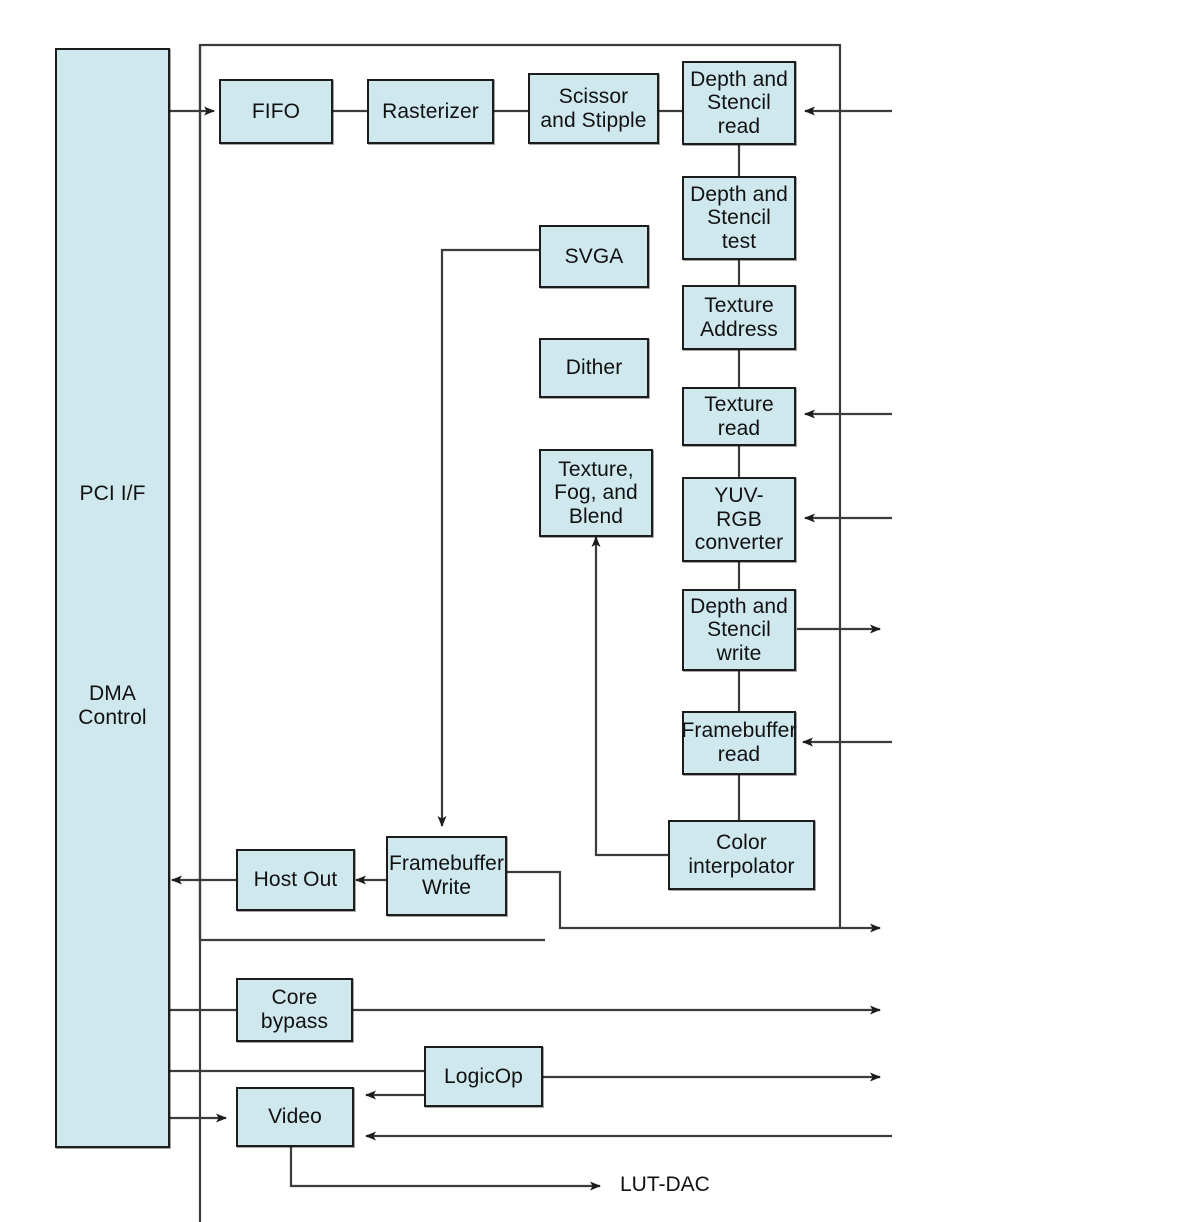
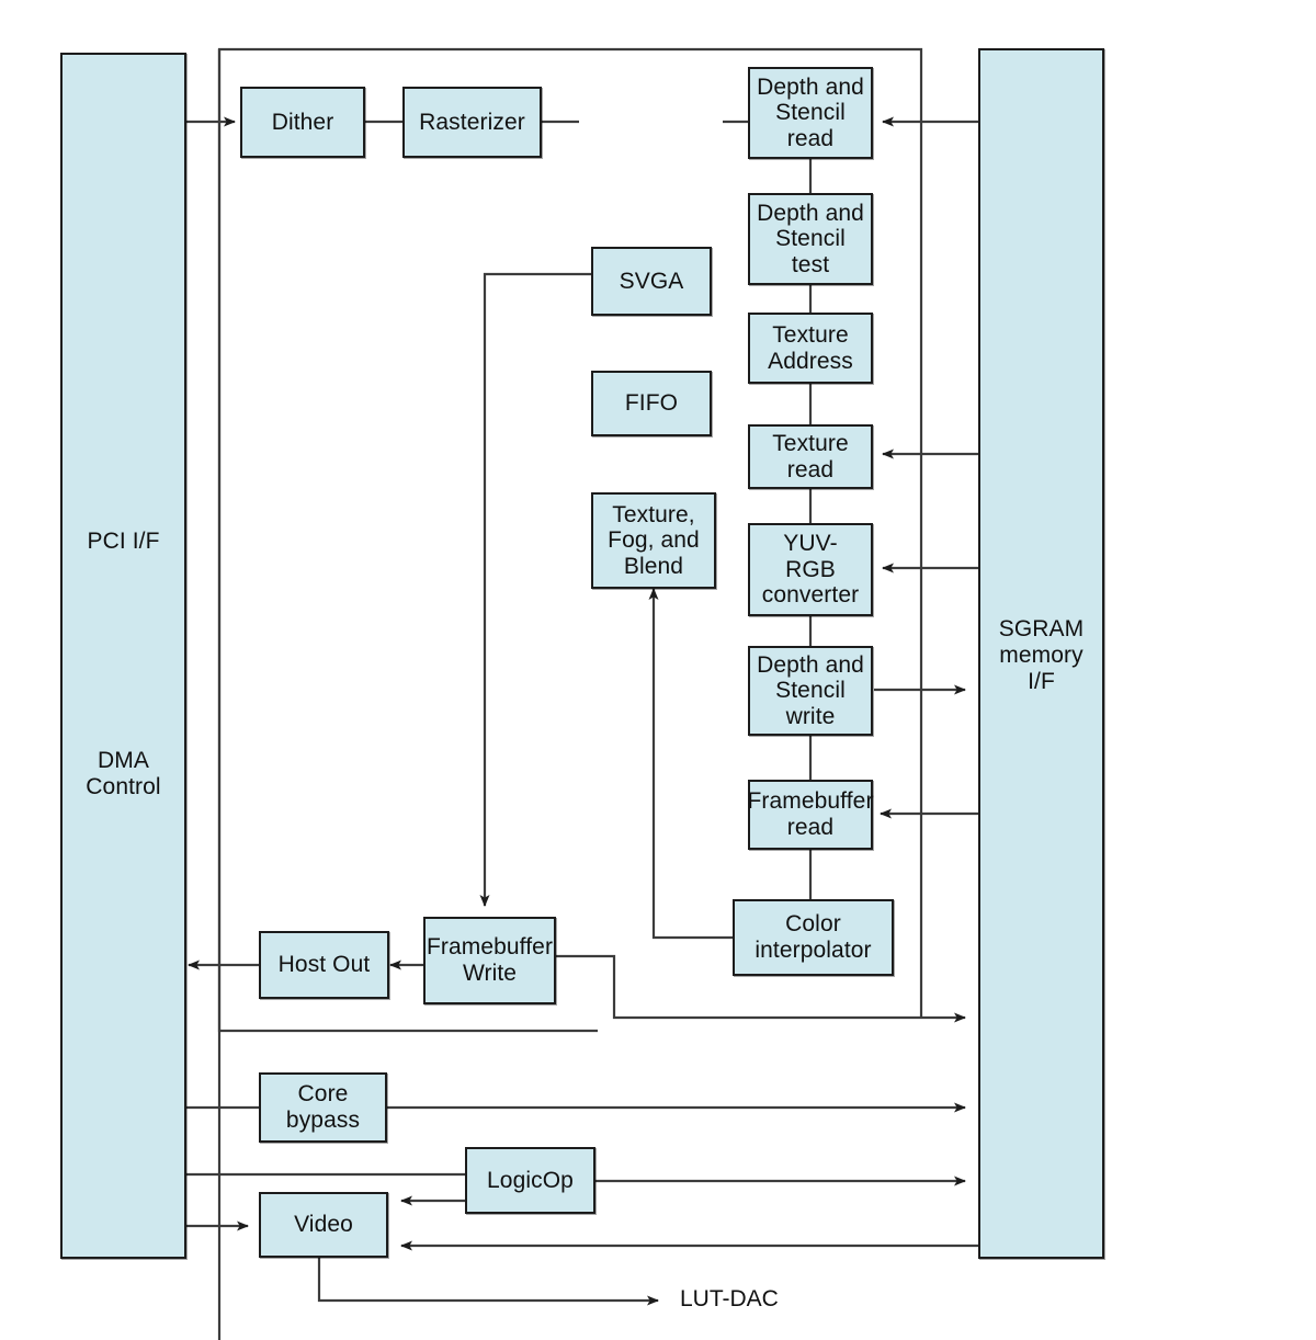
  PCI I/F
  DMA
  Control
+ SGRAM
+ memory
+ I/F
- FIFO
+ Dither
  Rasterizer
- Scissor
- and Stipple
  Depth and
  Stencil
  read
  Depth and
  Stencil
  test
  Texture
  Address
  Texture
  read
  YUV-
  RGB
  converter
  Depth and
  Stencil
  write
  Framebuffer
  read
  Color
  interpolator
  SVGA
- Dither
+ FIFO
  Texture,
  Fog, and
  Blend
  Framebuffer
  Write
  Host Out
  Core
  bypass
  LogicOp
  Video
  LUT-DAC
